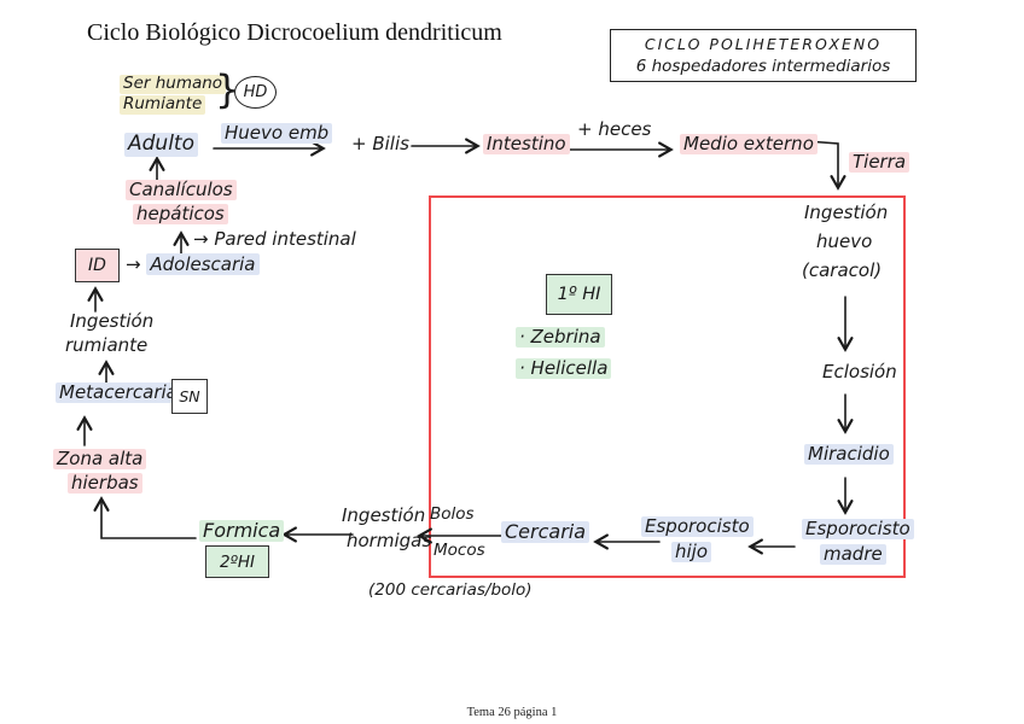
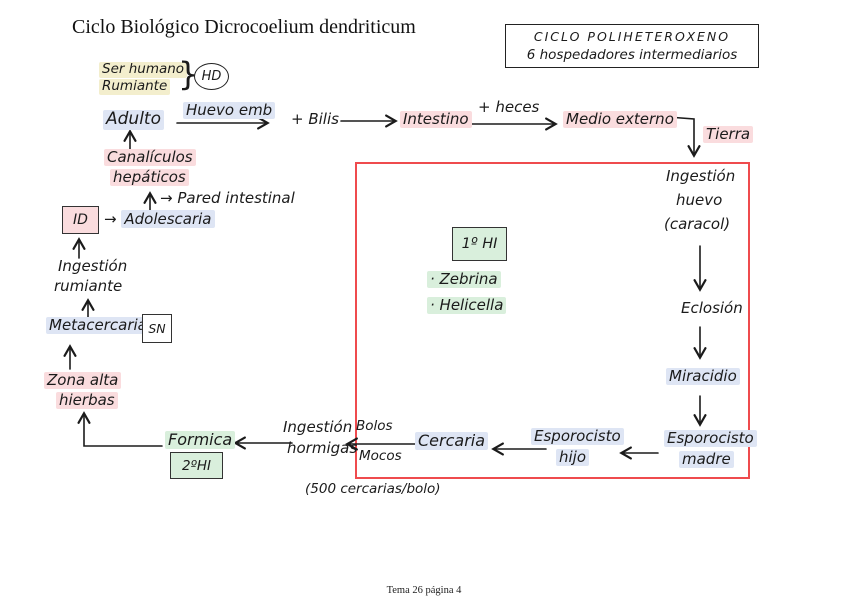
  Ciclo Biológico Dicrocoelium dendriticum
  CICLO POLIHETEROXENO
  6 hospedadores intermediarios
  Ser humano
  Rumiante
  }
  HD
  Adulto
  Huevo emb
  + Bilis
  Intestino
  + heces
  Medio externo
  Tierra
  Canalículos
  hepáticos
  → Pared intestinal
  ID
  → Adolescaria
  Ingestión
  rumiante
  Metacercari
  SN
  Zona alta
  hierbas
  Formica
  2ºHI
  Ingestión
  hormigas
  Bolos
  Mocos
  Cercaria
  Esporocisto
  hijo
  Esporocisto
  madre
- (200 cercarias/bolo)
+ (500 cercarias/bolo)
  Ingestión
  huevo
  (caracol)
  Eclosión
  Miracidio
  1º HI
  · Zebrina
  · Helicella
- Tema 26 página 1
+ Tema 26 página 4
